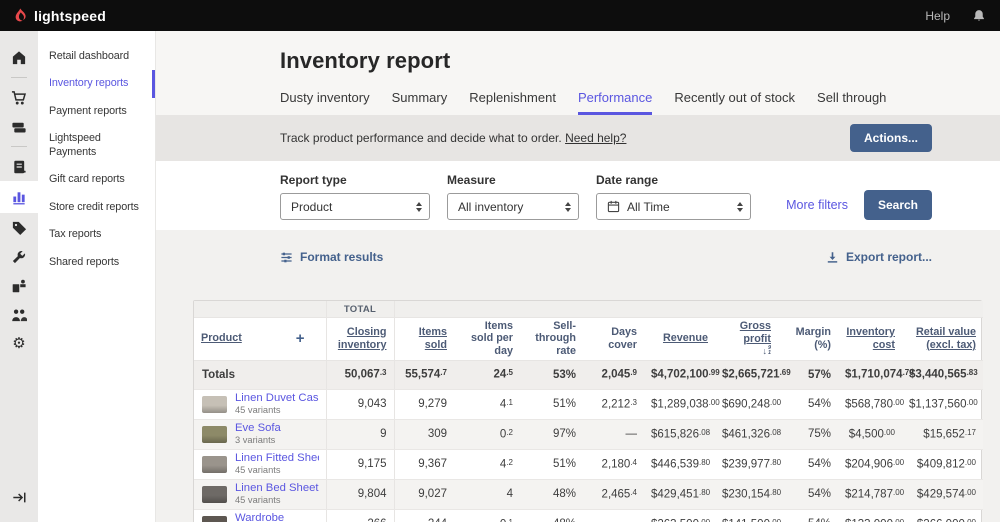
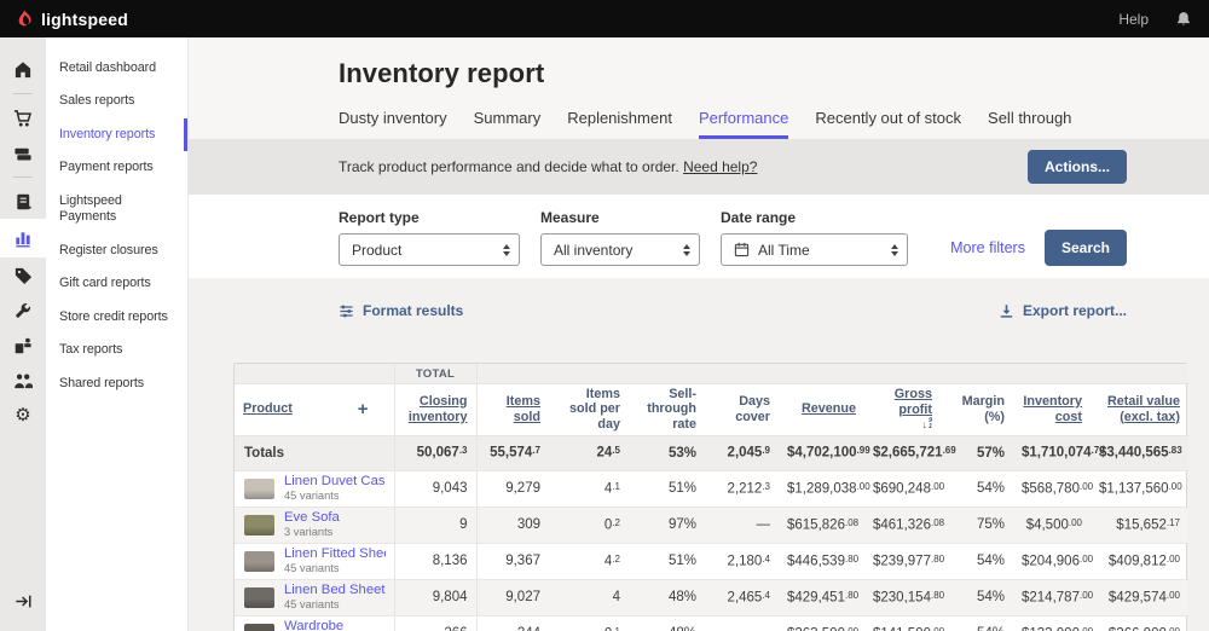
  lightspeed
  Help
  ⚙
  Retail dashboard
+ Sales reports
  Inventory reports
  Payment reports
  Lightspeed Payments
+ Register closures
  Gift card reports
  Store credit reports
  Tax reports
  Shared reports
  Inventory report
  Dusty inventory
  Summary
  Replenishment
  Performance
  Recently out of stock
  Sell through
  Track product performance and decide what to order. Need help?
  Actions...
  Report type
  Product
  Measure
  All inventory
  Date range
  All Time
  More filters
  Search
  Format results
  Export report...
  	TOTAL
  Product +	Closing inventory	Items sold	Items sold per day	Sell-through rate	Days cover	Revenue	Gross profit↓	Margin (%)	Inventory cost	Retail value (excl. tax)
  Totals	50,067.3	55,574.7	24.5	53%	2,045.9	$4,702,100.99	$2,665,721.69	57%	$1,710,074.7	$3,440,565.83
  Linen Duvet Cas45 variants	9,043	9,279	4.1	51%	2,212.3	$1,289,038.00	$690,248.00	54%	$568,780.00	$1,137,560.00
  Eve Sofa3 variants	9	309	0.2	97%	—	$615,826.08	$461,326.08	75%	$4,500.00	$15,652.17
- Linen Fitted She45 variants	9,175	9,367	4.2	51%	2,180.4	$446,539.80	$239,977.80	54%	$204,906.00	$409,812.00
+ Linen Fitted She45 variants	8,136	9,367	4.2	51%	2,180.4	$446,539.80	$239,977.80	54%	$204,906.00	$409,812.00
  Linen Bed Sheet45 variants	9,804	9,027	4	48%	2,465.4	$429,451.80	$230,154.80	54%	$214,787.00	$429,574.00
